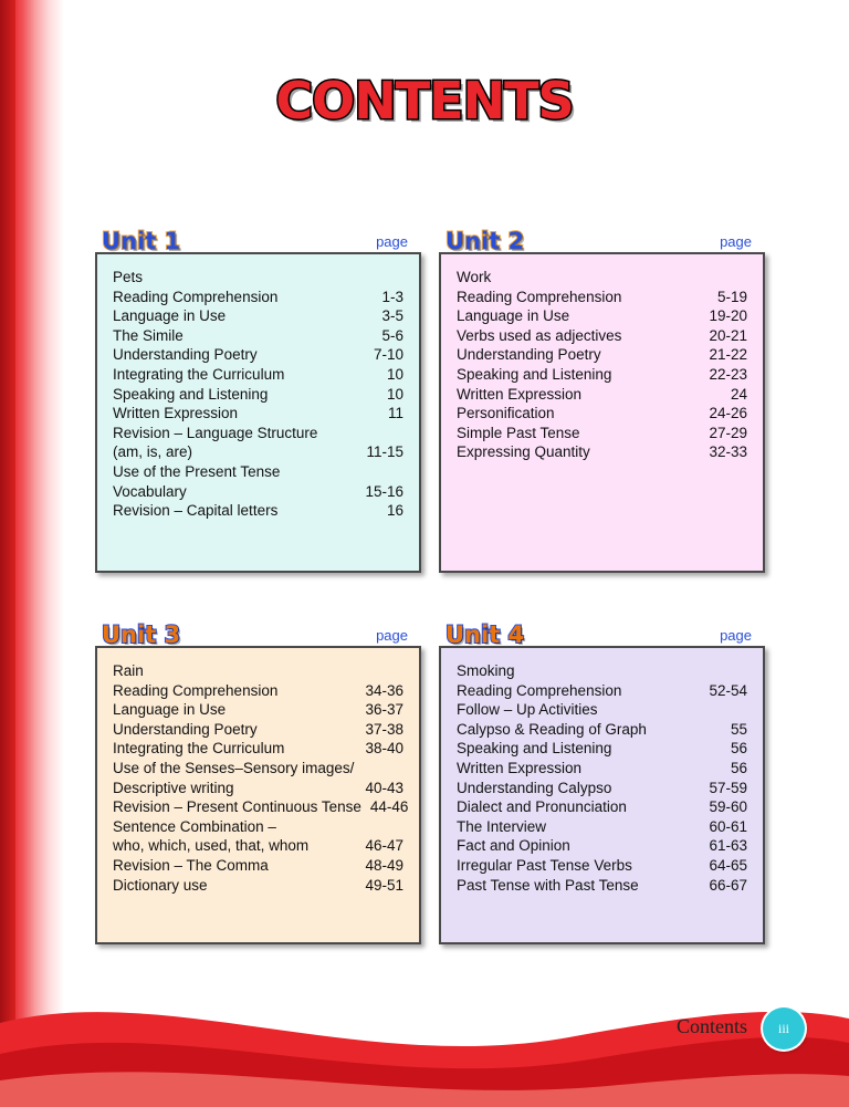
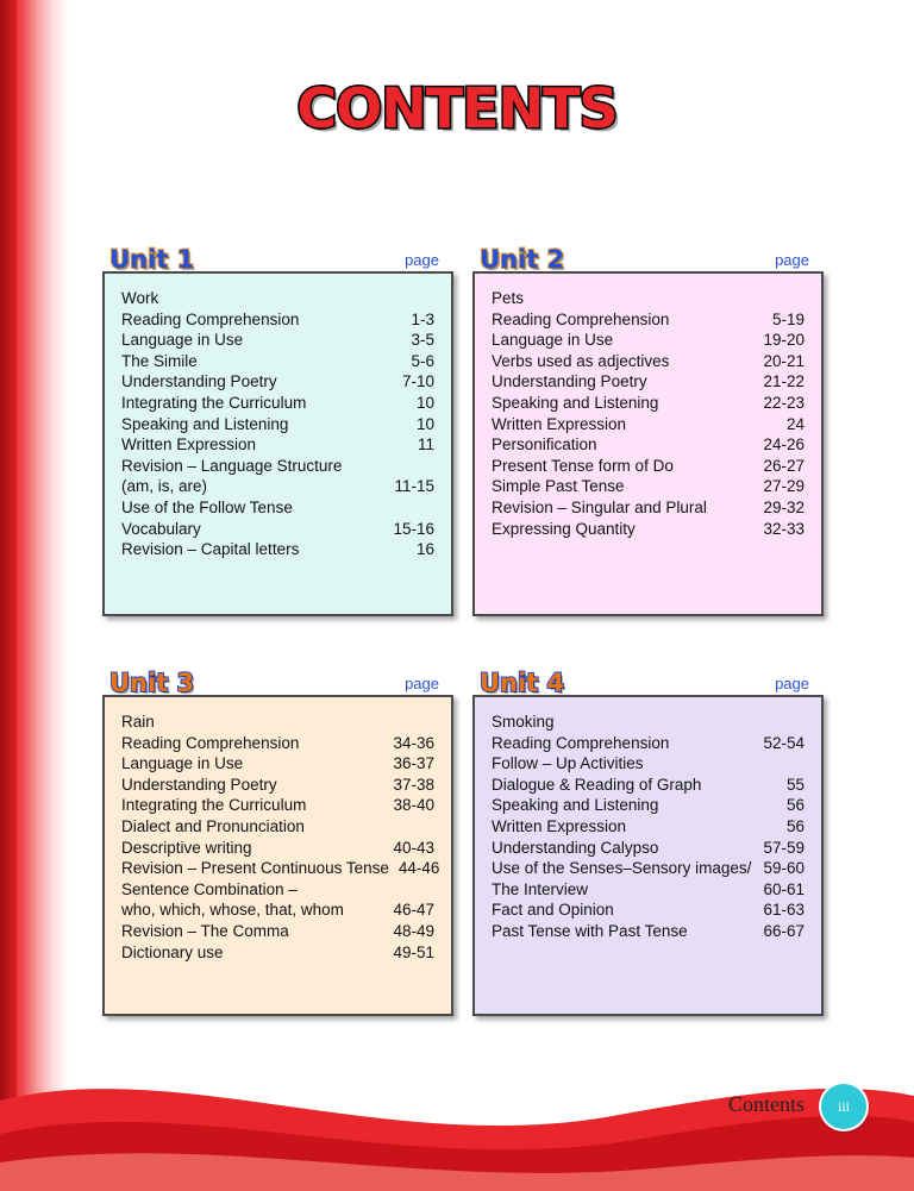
  CONTENTS
  Unit 1
  page
- Pets
+ Work
  Reading Comprehension
  1-3
  Language in Use
  3-5
  The Simile
  5-6
  Understanding Poetry
  7-10
  Integrating the Curriculum
  10
  Speaking and Listening
  10
  Written Expression
  11
  Revision – Language Structure
  (am, is, are)
  11-15
- Use of the Present Tense
+ Use of the Follow Tense
  Vocabulary
  15-16
  Revision – Capital letters
  16
  Unit 2
  page
- Work
+ Pets
  Reading Comprehension
  5-19
  Language in Use
  19-20
  Verbs used as adjectives
  20-21
  Understanding Poetry
  21-22
  Speaking and Listening
  22-23
  Written Expression
  24
  Personification
  24-26
+ Present Tense form of Do
+ 26-27
  Simple Past Tense
  27-29
+ Revision – Singular and Plural
+ 29-32
  Expressing Quantity
  32-33
  Unit 3
  page
  Rain
  Reading Comprehension
  34-36
  Language in Use
  36-37
  Understanding Poetry
  37-38
  Integrating the Curriculum
  38-40
- Use of the Senses–Sensory images/
+ Dialect and Pronunciation
  Descriptive writing
  40-43
  Revision – Present Continuous Tense
  44-46
  Sentence Combination –
- who, which, used, that, whom
+ who, which, whose, that, whom
  46-47
  Revision – The Comma
  48-49
  Dictionary use
  49-51
  Unit 4
  page
  Smoking
  Reading Comprehension
  52-54
  Follow – Up Activities
- Calypso & Reading of Graph
+ Dialogue & Reading of Graph
  55
  Speaking and Listening
  56
  Written Expression
  56
  Understanding Calypso
  57-59
- Dialect and Pronunciation
+ Use of the Senses–Sensory images/
  59-60
  The Interview
  60-61
  Fact and Opinion
  61-63
- Irregular Past Tense Verbs
- 64-65
  Past Tense with Past Tense
  66-67
  Contents
  iii
